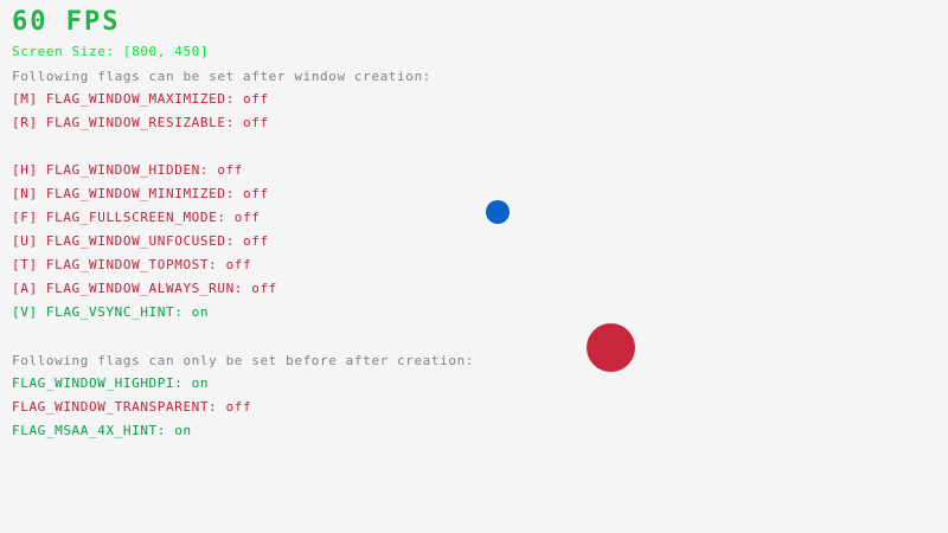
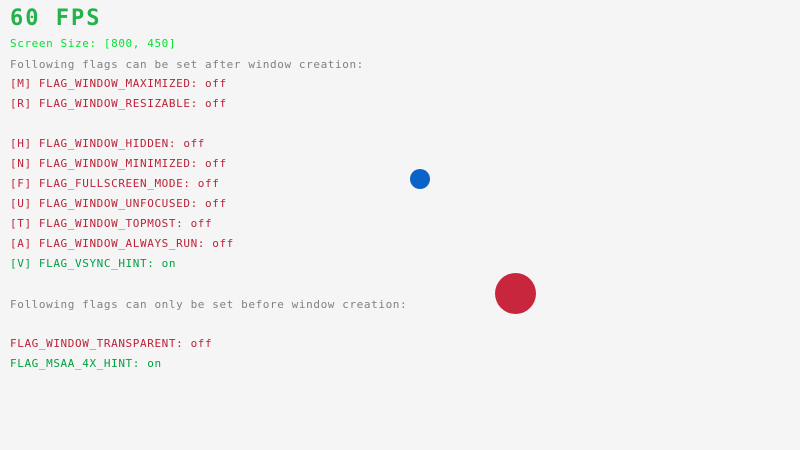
  60 FPS
  Screen Size: [800, 450]
  Following flags can be set after window creation:
  [M] FLAG_WINDOW_MAXIMIZED: off
  [R] FLAG_WINDOW_RESIZABLE: off
  [H] FLAG_WINDOW_HIDDEN: off
  [N] FLAG_WINDOW_MINIMIZED: off
  [F] FLAG_FULLSCREEN_MODE: off
  [U] FLAG_WINDOW_UNFOCUSED: off
  [T] FLAG_WINDOW_TOPMOST: off
  [A] FLAG_WINDOW_ALWAYS_RUN: off
  [V] FLAG_VSYNC_HINT: on
- Following flags can only be set before after creation:
+ Following flags can only be set before window creation:
- FLAG_WINDOW_HIGHDPI: on
  FLAG_WINDOW_TRANSPARENT: off
  FLAG_MSAA_4X_HINT: on
